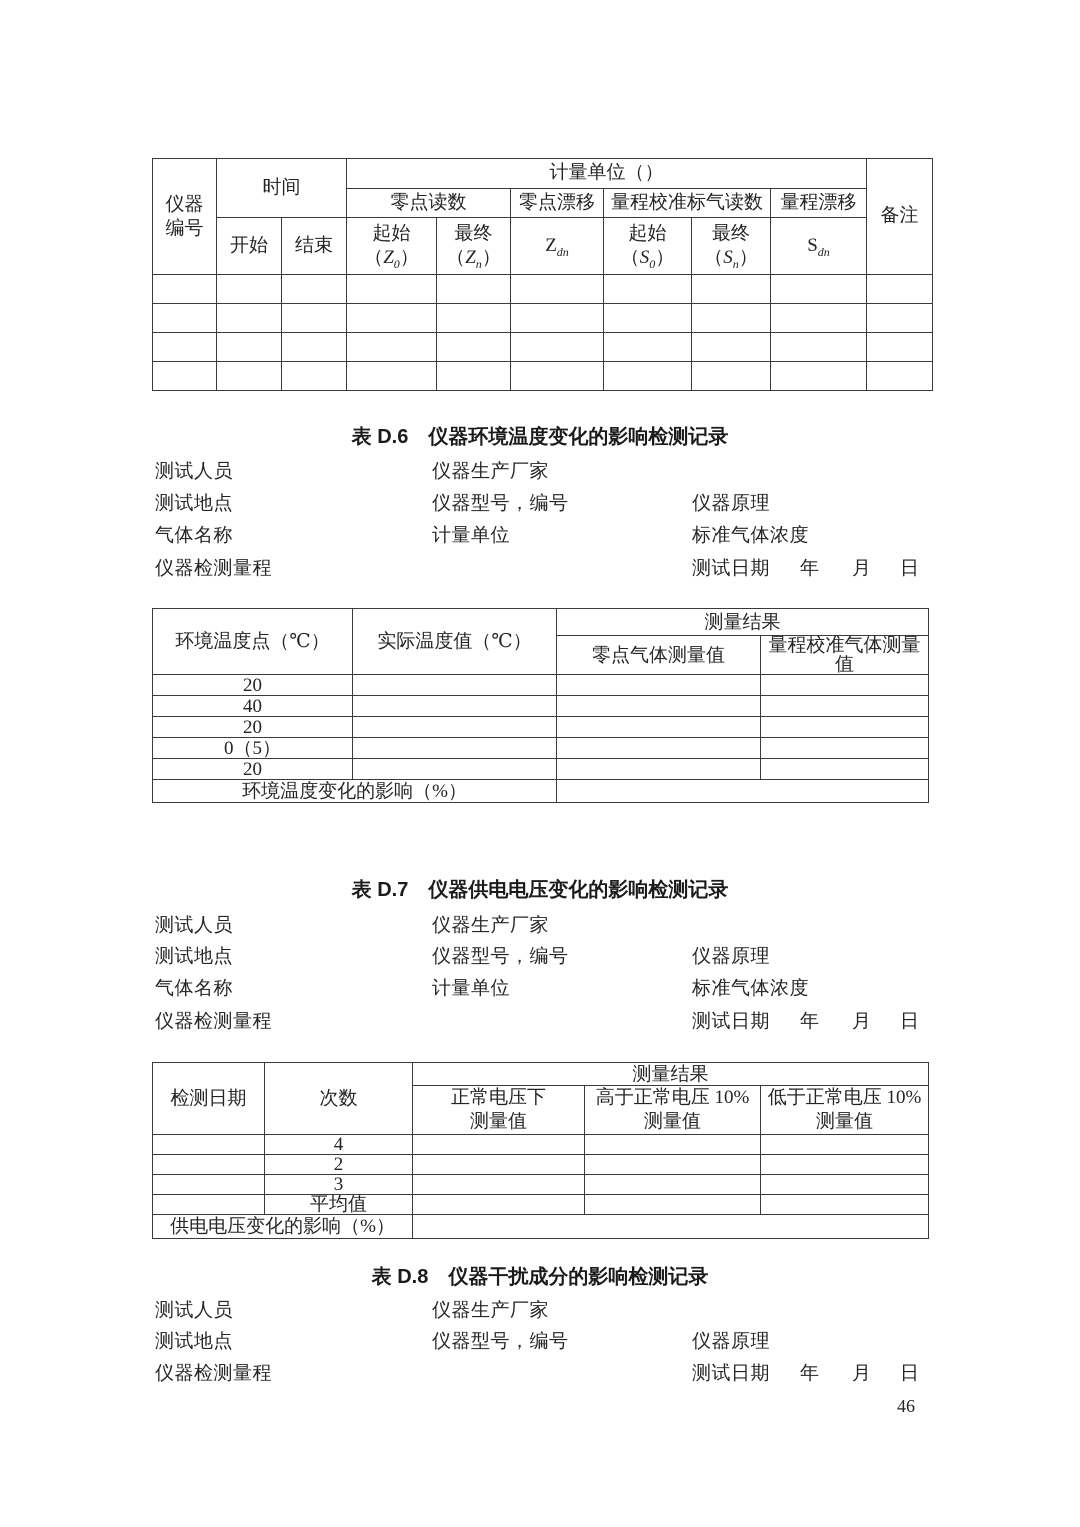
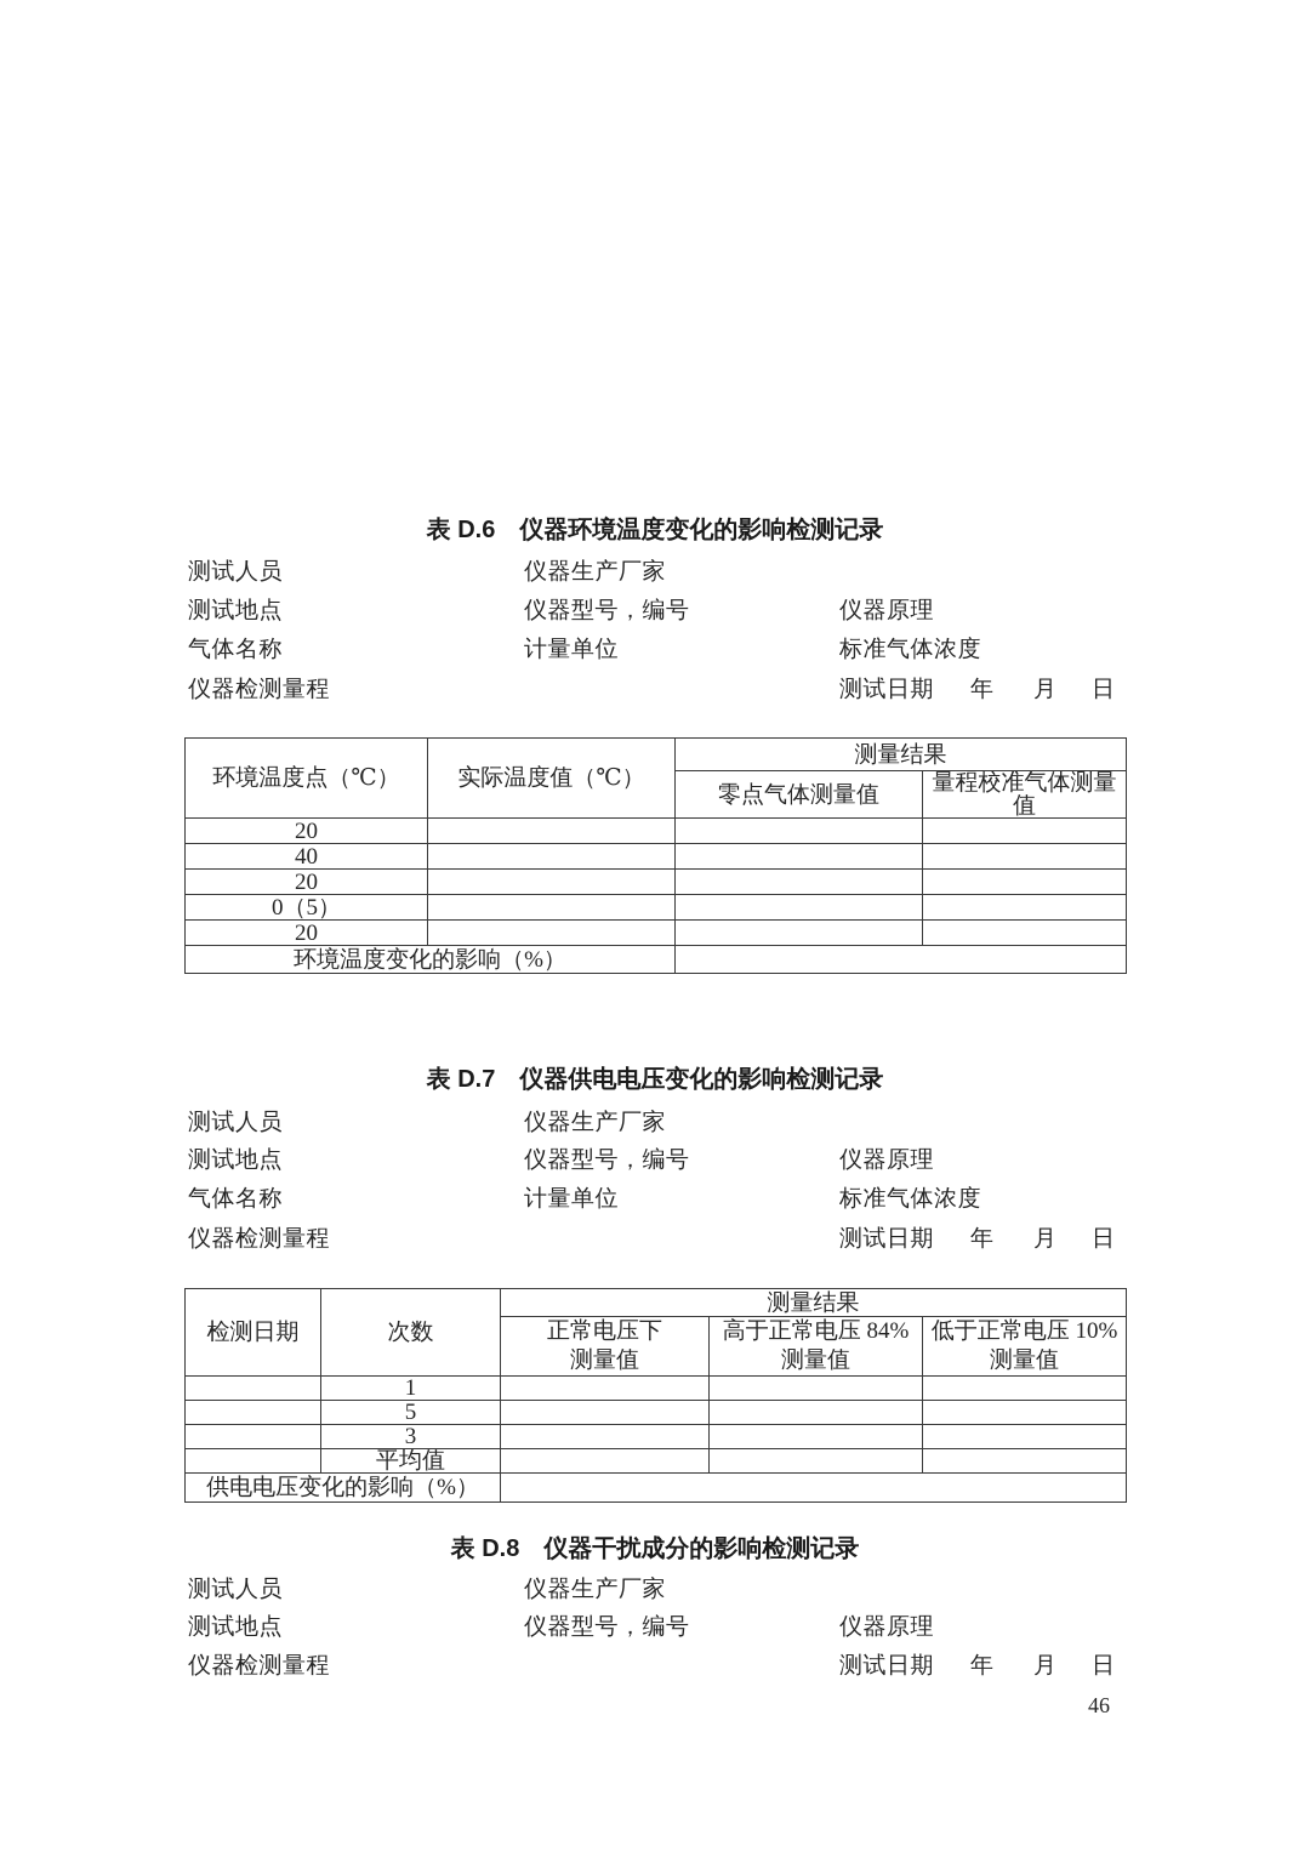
- 仪器 编号	时间	计量单位（）	备注
- 零点读数	零点漂移	量程校准标气读数	量程漂移
- 开始	结束	起始 （Z0）	最终 （Zn）	Zdn	起始 （S0）	最终 （Sn）	Sdn
  表 D.6 仪器环境温度变化的影响检测记录
  测试人员
  仪器生产厂家
  测试地点
  仪器型号，编号
  仪器原理
  气体名称
  计量单位
  标准气体浓度
  仪器检测量程
  测试日期
  年
  月
  日
  环境温度点（℃）	实际温度值（℃）	测量结果
  零点气体测量值	量程校准气体测量值
  20
  40
  20
  0（5）
  20
  环境温度变化的影响（%）
  表 D.7 仪器供电电压变化的影响检测记录
  测试人员
  仪器生产厂家
  测试地点
  仪器型号，编号
  仪器原理
  气体名称
  计量单位
  标准气体浓度
  仪器检测量程
  测试日期
  年
  月
  日
  检测日期	次数	测量结果
- 正常电压下 测量值	高于正常电压 10% 测量值	低于正常电压 10% 测量值
+ 正常电压下 测量值	高于正常电压 84% 测量值	低于正常电压 10% 测量值
- 	4
+ 	1
- 	2
+ 	5
  	3
  	平均值
  供电电压变化的影响（%）
  表 D.8 仪器干扰成分的影响检测记录
  测试人员
  仪器生产厂家
  测试地点
  仪器型号，编号
  仪器原理
  仪器检测量程
  测试日期
  年
  月
  日
  46
